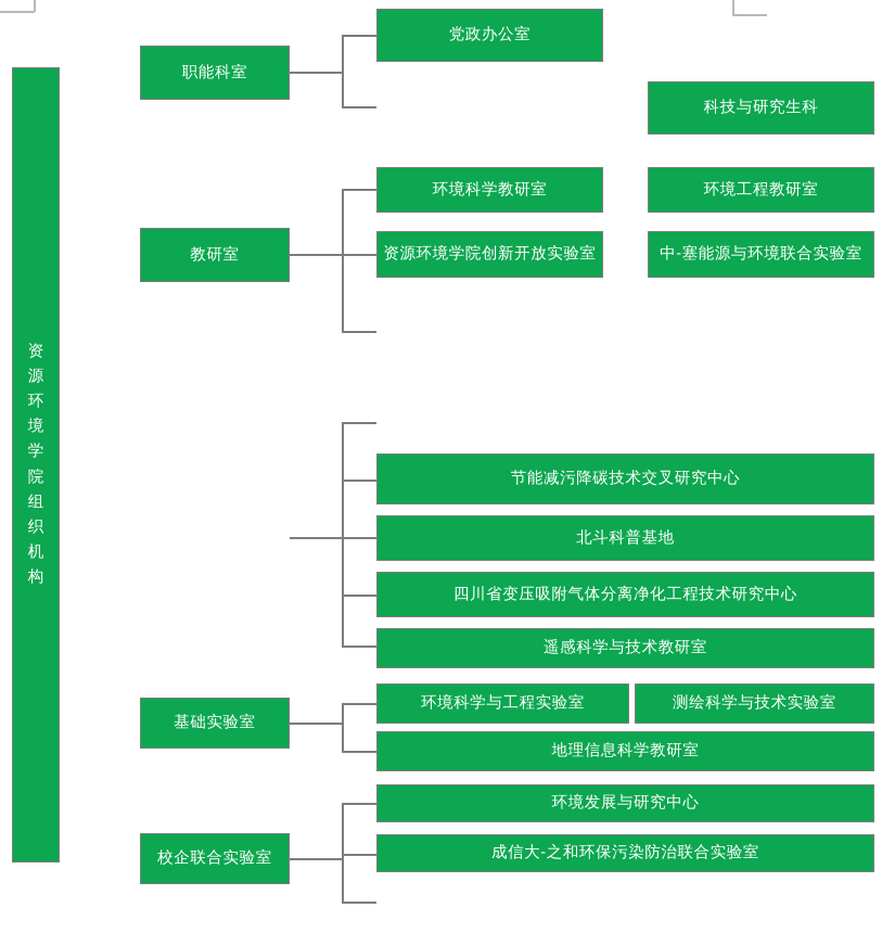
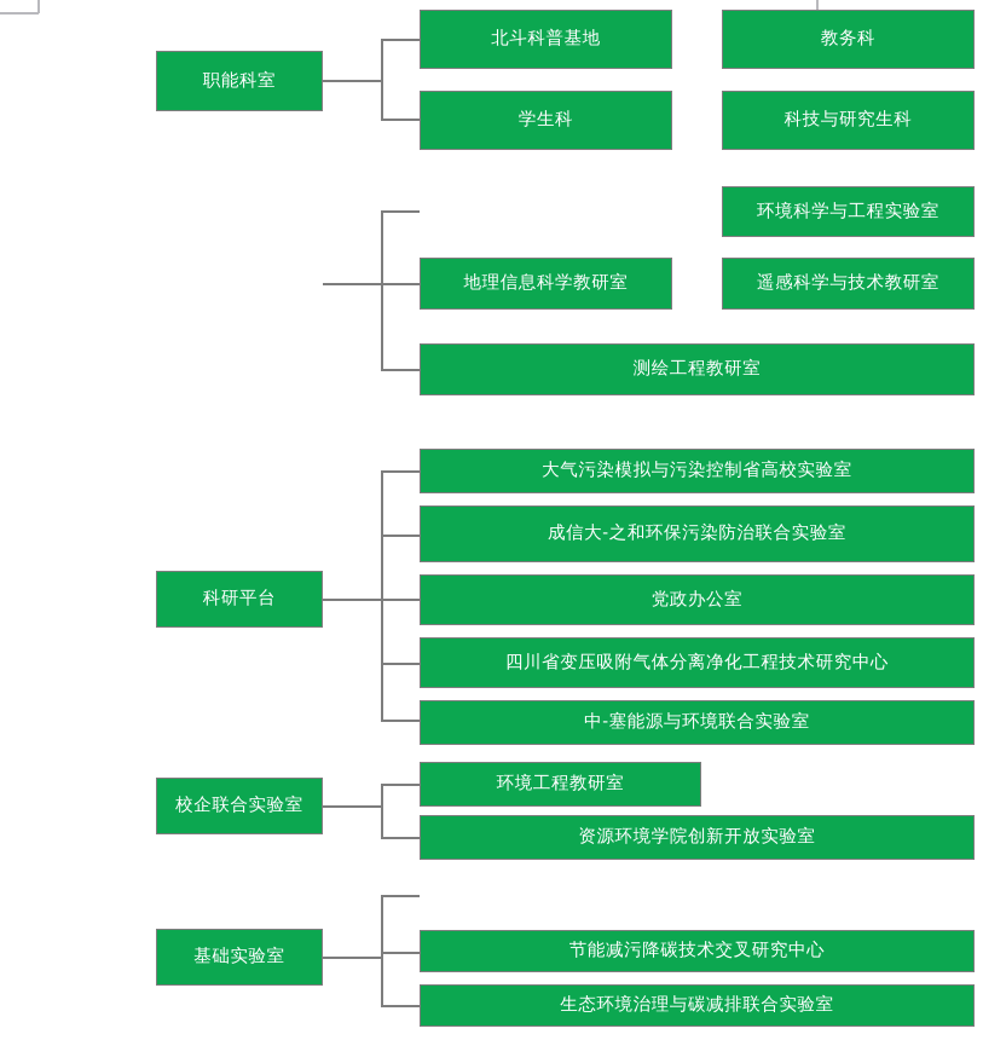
- 资
- 源
- 环
- 境
- 学
- 院
- 组
- 织
- 机
- 构
  职能科室
- 党政办公室
+ 北斗科普基地
+ 教务科
+ 学生科
  科技与研究生科
- 教研室
- 环境科学教研室
- 环境工程教研室
+ 环境科学与工程实验室
- 资源环境学院创新开放实验室
+ 地理信息科学教研室
- 中-塞能源与环境联合实验室
+ 遥感科学与技术教研室
+ 测绘工程教研室
+ 科研平台
+ 大气污染模拟与污染控制省高校实验室
- 节能减污降碳技术交叉研究中心
+ 成信大-之和环保污染防治联合实验室
- 北斗科普基地
+ 党政办公室
  四川省变压吸附气体分离净化工程技术研究中心
- 遥感科学与技术教研室
+ 中-塞能源与环境联合实验室
- 基础实验室
+ 校企联合实验室
- 环境科学与工程实验室
+ 环境工程教研室
- 测绘科学与技术实验室
- 地理信息科学教研室
+ 资源环境学院创新开放实验室
- 校企联合实验室
+ 基础实验室
- 环境发展与研究中心
- 成信大-之和环保污染防治联合实验室
+ 节能减污降碳技术交叉研究中心
+ 生态环境治理与碳减排联合实验室
